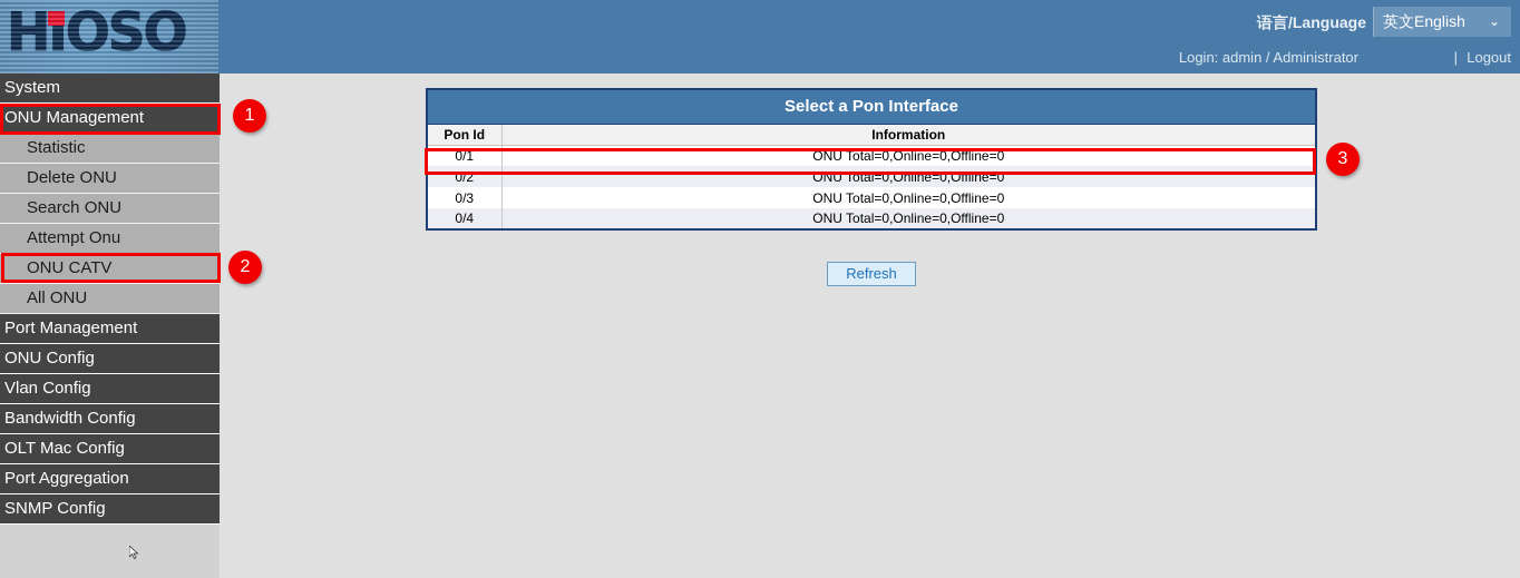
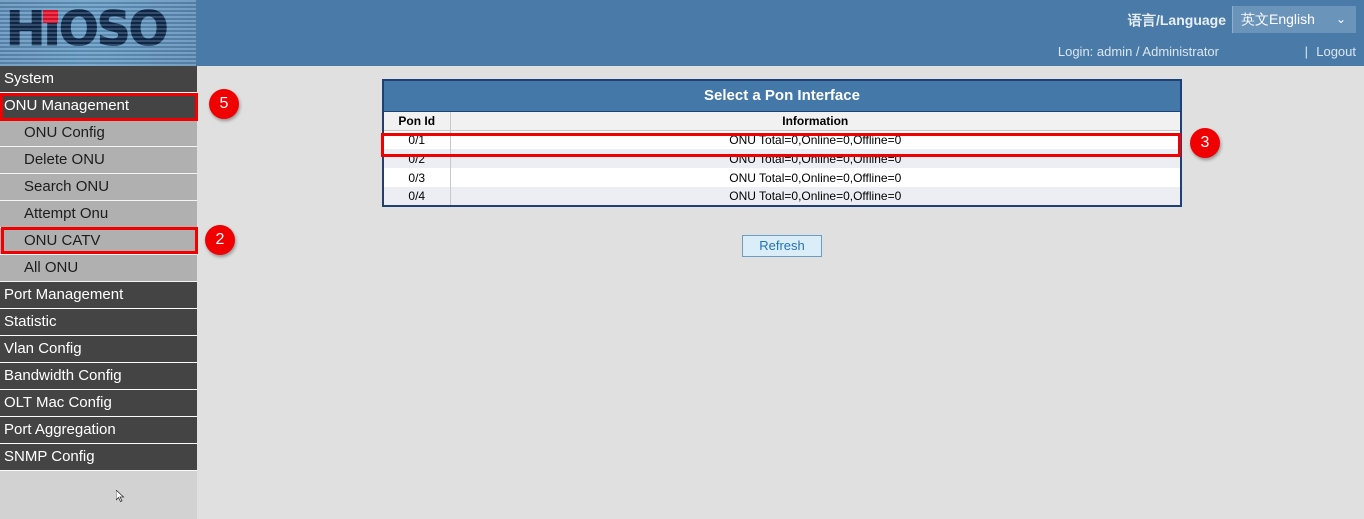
  语言/Language
  英文English
  ⌄
  Login: admin / Administrator
  |
  Logout
  System
  ONU Management
- Statistic
+ ONU Config
  Delete ONU
  Search ONU
  Attempt Onu
  ONU CATV
  All ONU
  Port Management
- ONU Config
+ Statistic
  Vlan Config
  Bandwidth Config
  OLT Mac Config
  Port Aggregation
  SNMP Config
  Select a Pon Interface
  Pon Id	Information
  0/1	ONU Total=0,Online=0,Offline=0
  0/2	ONU Total=0,Online=0,Offline=0
  0/3	ONU Total=0,Online=0,Offline=0
  0/4	ONU Total=0,Online=0,Offline=0
  Refresh
- 1
+ 5
  2
  3
